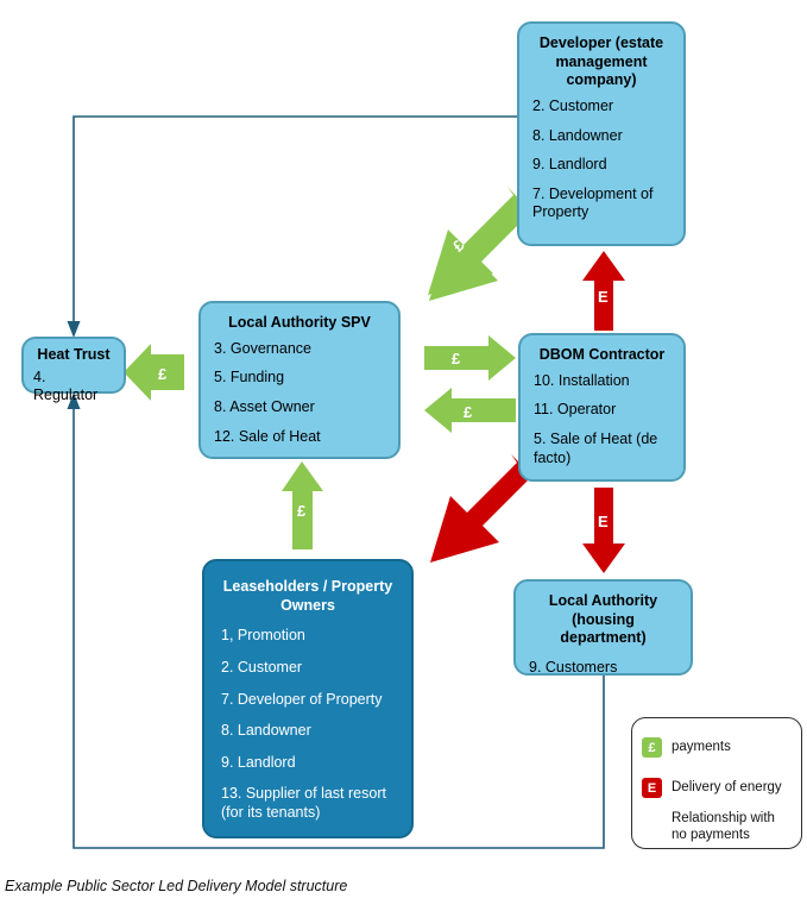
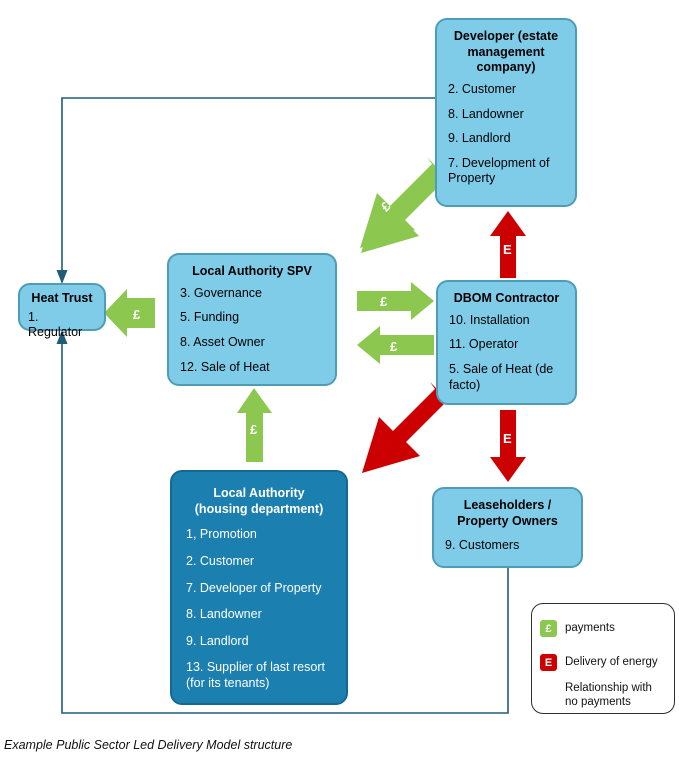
  £
  £
  E
  E
  £
  £
  Developer (estate management company)
  2. Customer
  8. Landowner
  9. Landlord
  7. Development of Property
  Heat Trust
- 4. Regulator
+ 1. Regulator
  Local Authority SPV
  3. Governance
  5. Funding
  8. Asset Owner
  12. Sale of Heat
  DBOM Contractor
  10. Installation
  11. Operator
  5. Sale of Heat (de facto)
- Leaseholders / Property Owners
+ Local Authority (housing department)
  1, Promotion
  2. Customer
  7. Developer of Property
  8. Landowner
  9. Landlord
  13. Supplier of last resort (for its tenants)
- Local Authority (housing department)
+ Leaseholders / Property Owners
  9. Customers
  £
  payments
  E
  Delivery of energy
  Relationship with no payments
  Example Public Sector Led Delivery Model structure
